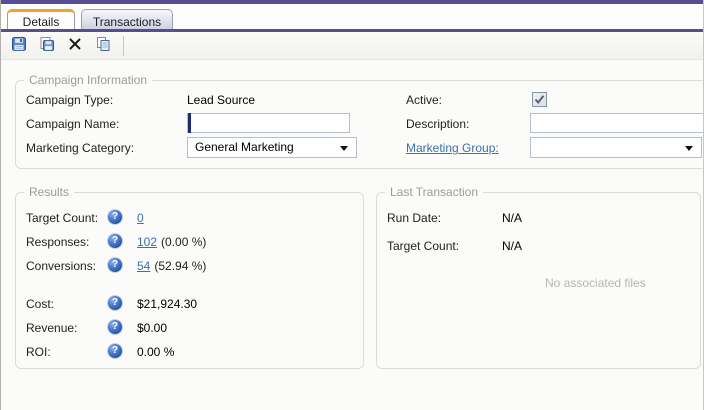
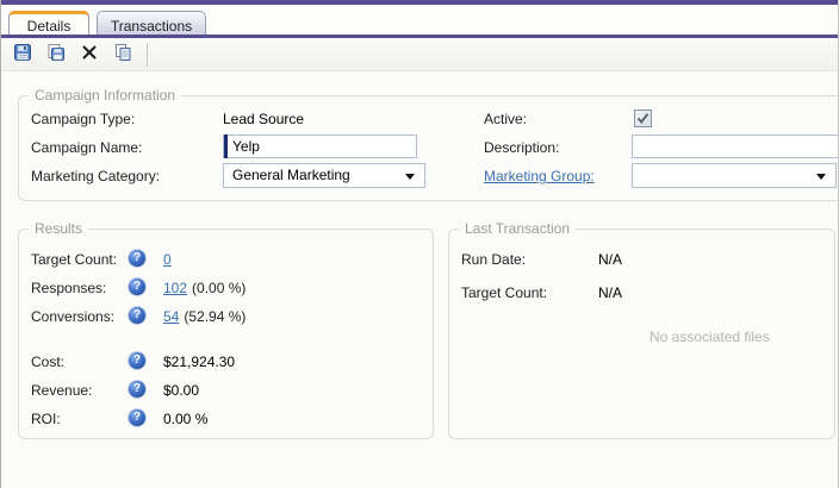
  Details
  Transactions
  Campaign Information
  Campaign Type:
  Lead Source
  Campaign Name:
+ Yelp
  Marketing Category:
  General Marketing
  Active:
  Description:
  Marketing Group:
  Results
  Target Count:
  0
  Responses:
  102 (0.00 %)
  Conversions:
  54 (52.94 %)
  Cost:
  $21,924.30
  Revenue:
  $0.00
  ROI:
  0.00 %
  Last Transaction
  Run Date:
  N/A
  Target Count:
  N/A
  No associated files
